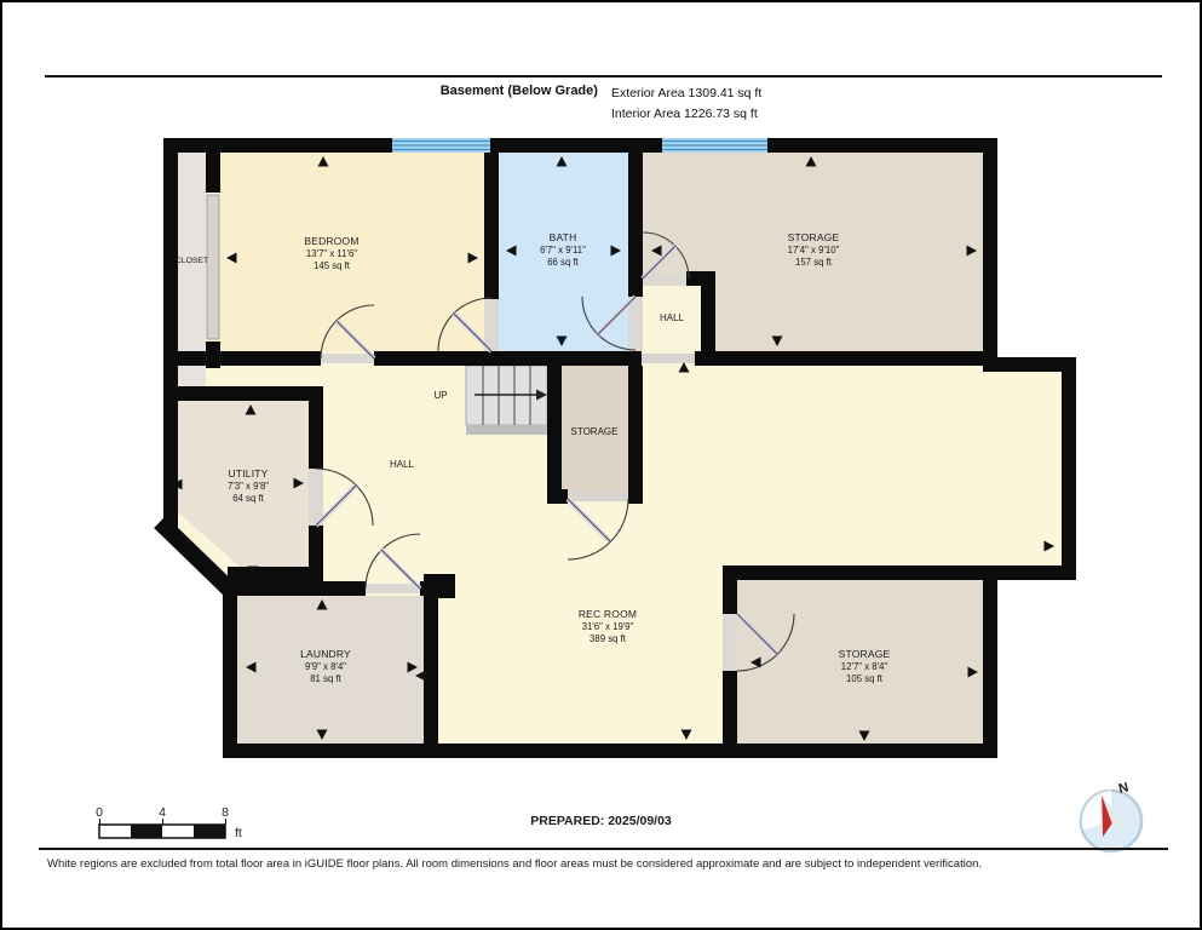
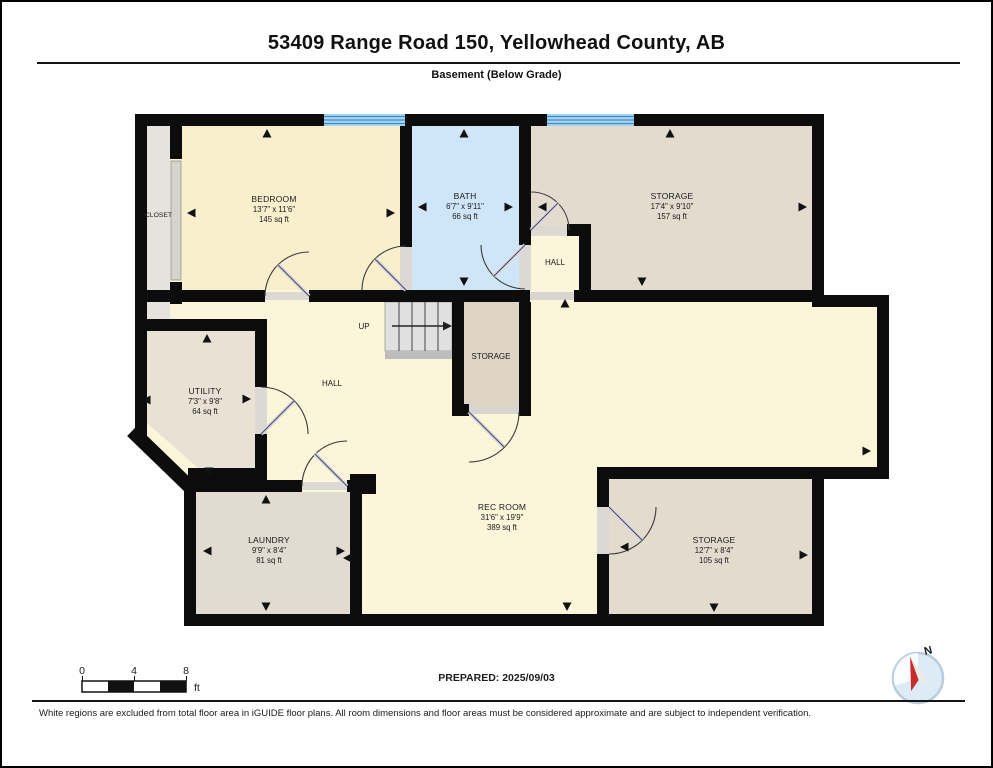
+ 53409 Range Road 150, Yellowhead County, AB
  Basement (Below Grade)
- Exterior Area 1309.41 sq ft
- Interior Area 1226.73 sq ft
  BEDROOM
  13'7" x 11'6"
  145 sq ft
  BATH
  6'7" x 9'11"
  66 sq ft
  STORAGE
  17'4" x 9'10"
  157 sq ft
  HALL
  UP
  STORAGE
  UTILITY
  7'3" x 9'8"
  64 sq ft
  HALL
  LAUNDRY
  9'9" x 8'4"
  81 sq ft
  REC ROOM
  31'6" x 19'9"
  389 sq ft
  STORAGE
  12'7" x 8'4"
  105 sq ft
  0
  4
  8
  ft
  PREPARED: 2025/09/03
  White regions are excluded from total floor area in iGUIDE floor plans. All room dimensions and floor areas must be considered approximate and are subject to independent verification.
